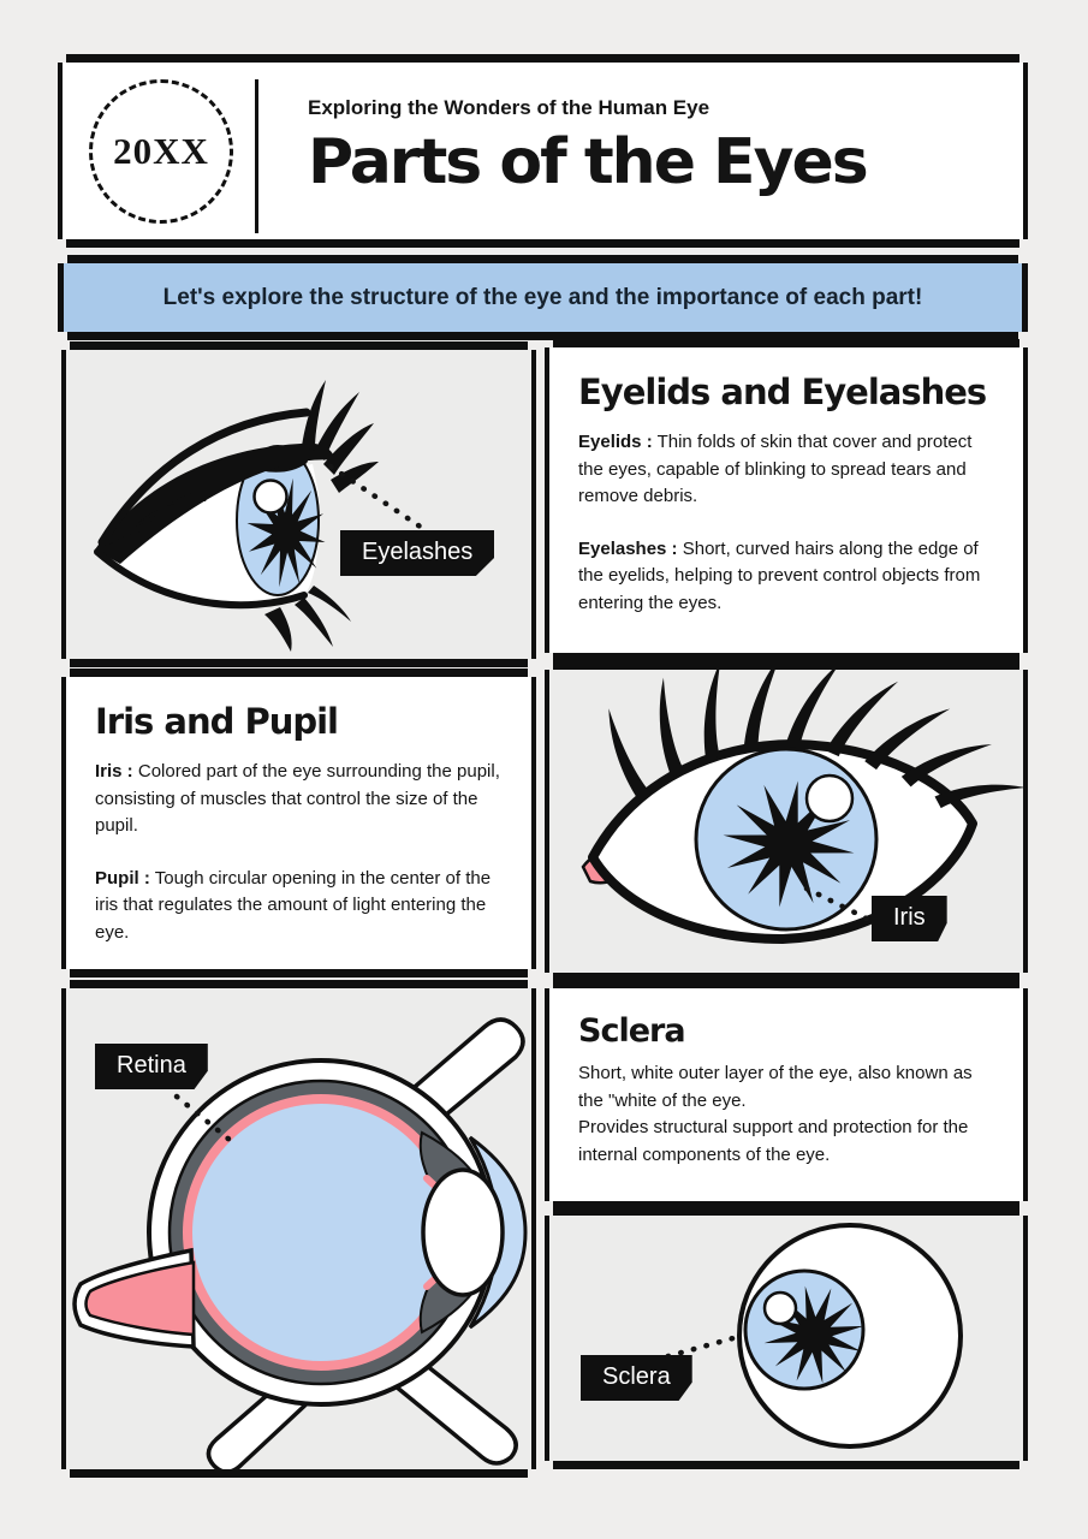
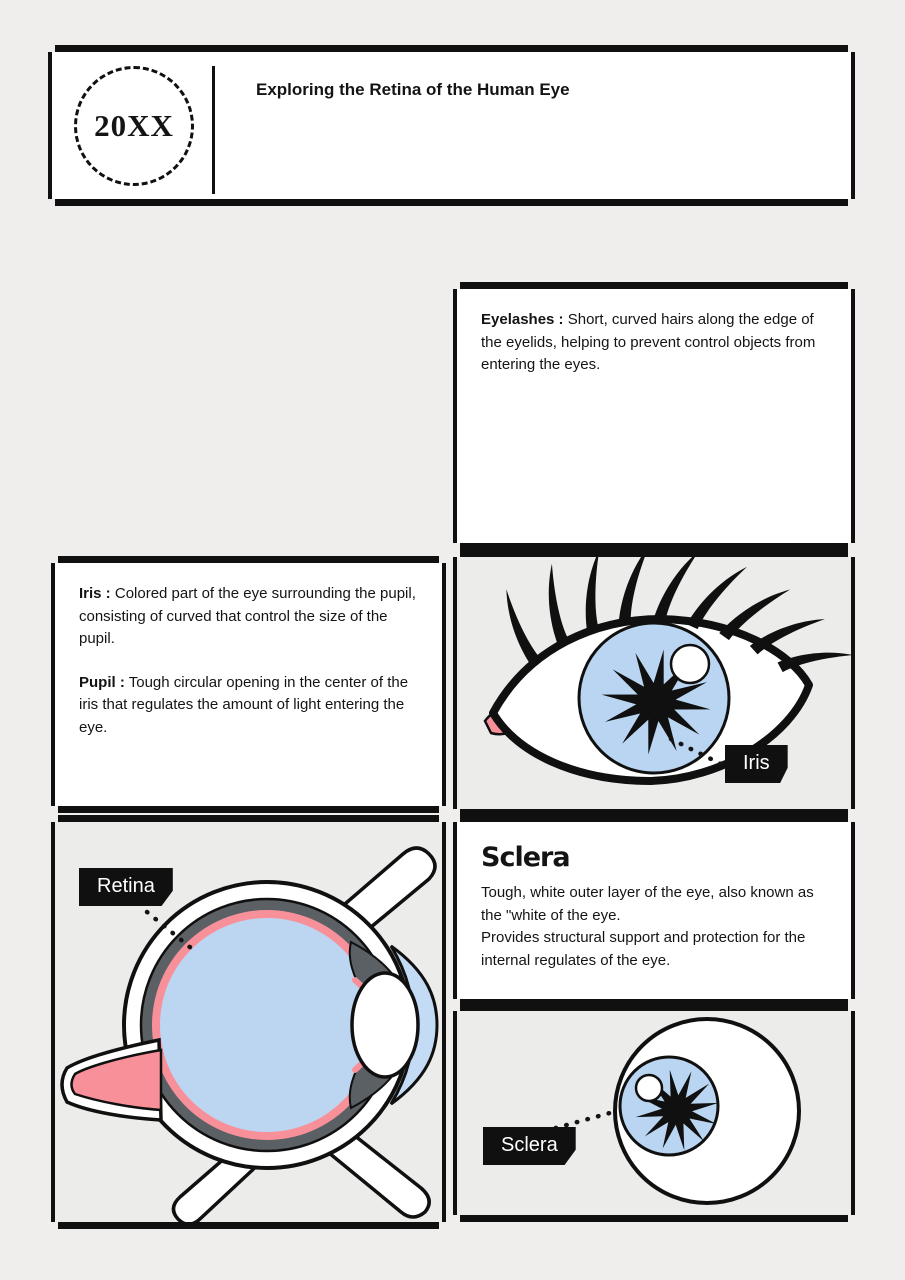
  20XX
- Exploring the Wonders of the Human Eye
+ Exploring the Retina of the Human Eye
- Parts of the Eyes
- Let's explore the structure of the eye and the importance of each part!
- Eyelashes
- Eyelids and Eyelashes
- Eyelids : Thin folds of skin that cover and protect the eyes, capable of blinking to spread tears and remove debris.
  Eyelashes : Short, curved hairs along the edge of the eyelids, helping to prevent control objects from entering the eyes.
- Iris and Pupil
- Iris : Colored part of the eye surrounding the pupil, consisting of muscles that control the size of the pupil.
+ Iris : Colored part of the eye surrounding the pupil, consisting of curved that control the size of the pupil.
  Pupil : Tough circular opening in the center of the iris that regulates the amount of light entering the eye.
  Iris
  Retina
  Sclera
- Short, white outer layer of the eye, also known as the "white of the eye.
+ Tough, white outer layer of the eye, also known as the "white of the eye.
- Provides structural support and protection for the internal components of the eye.
+ Provides structural support and protection for the internal regulates of the eye.
  Sclera
